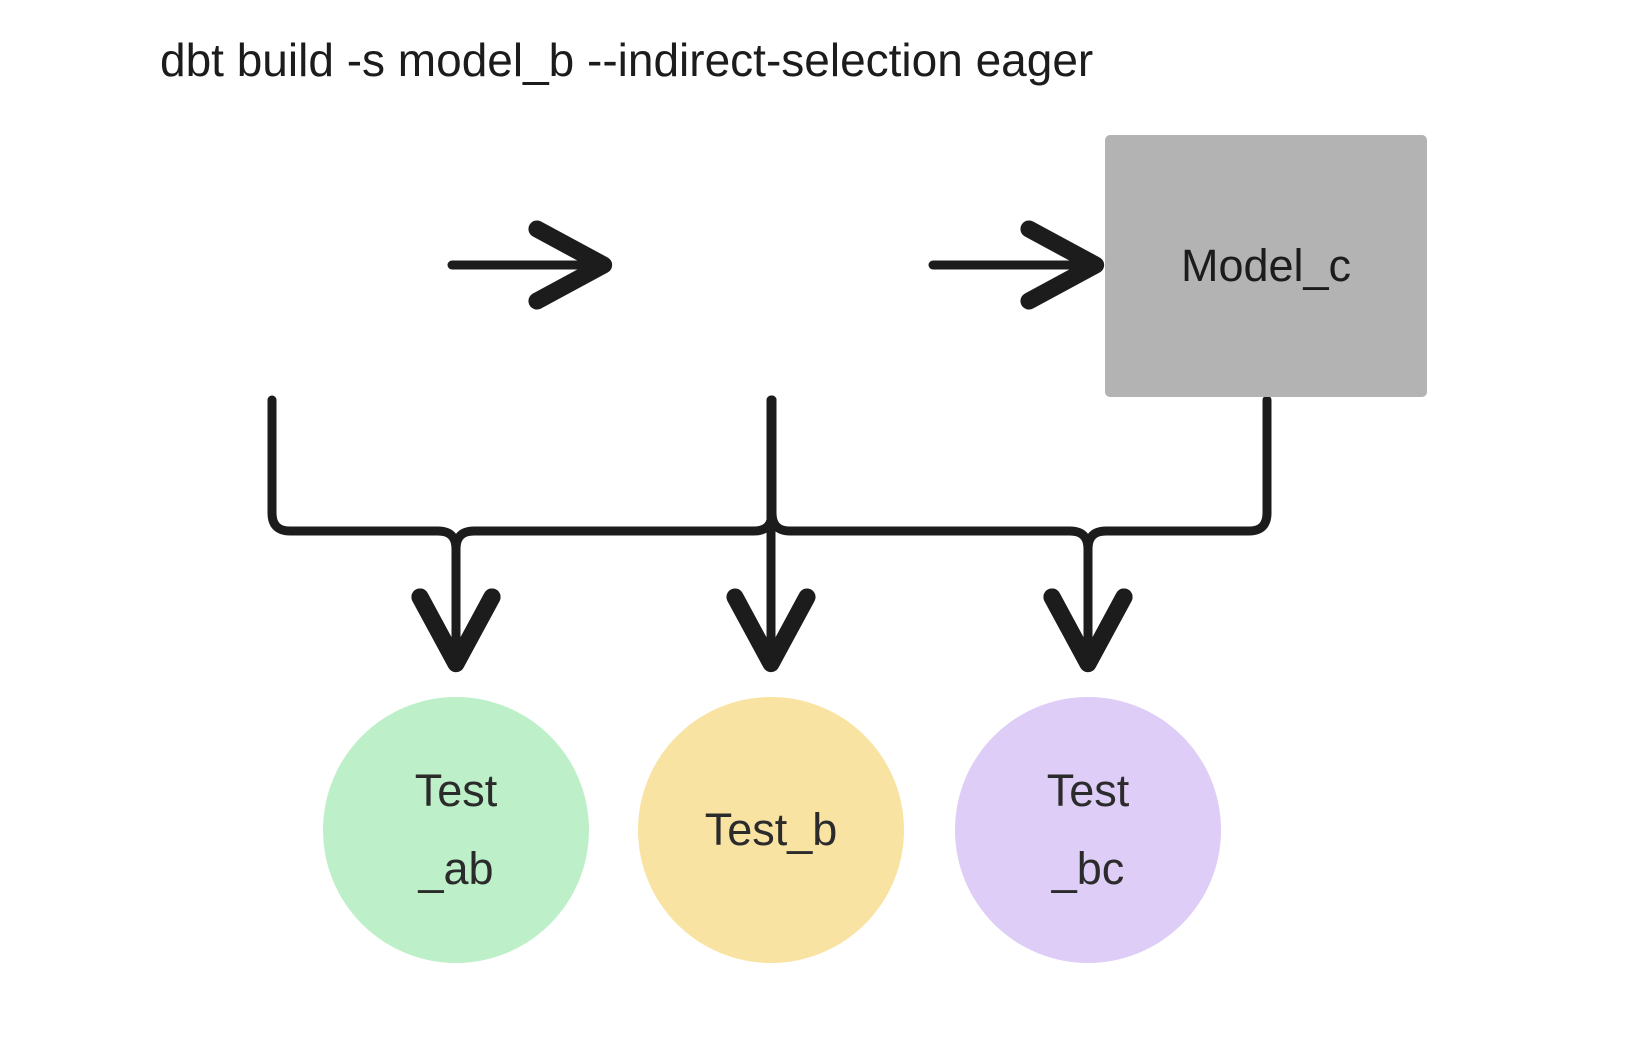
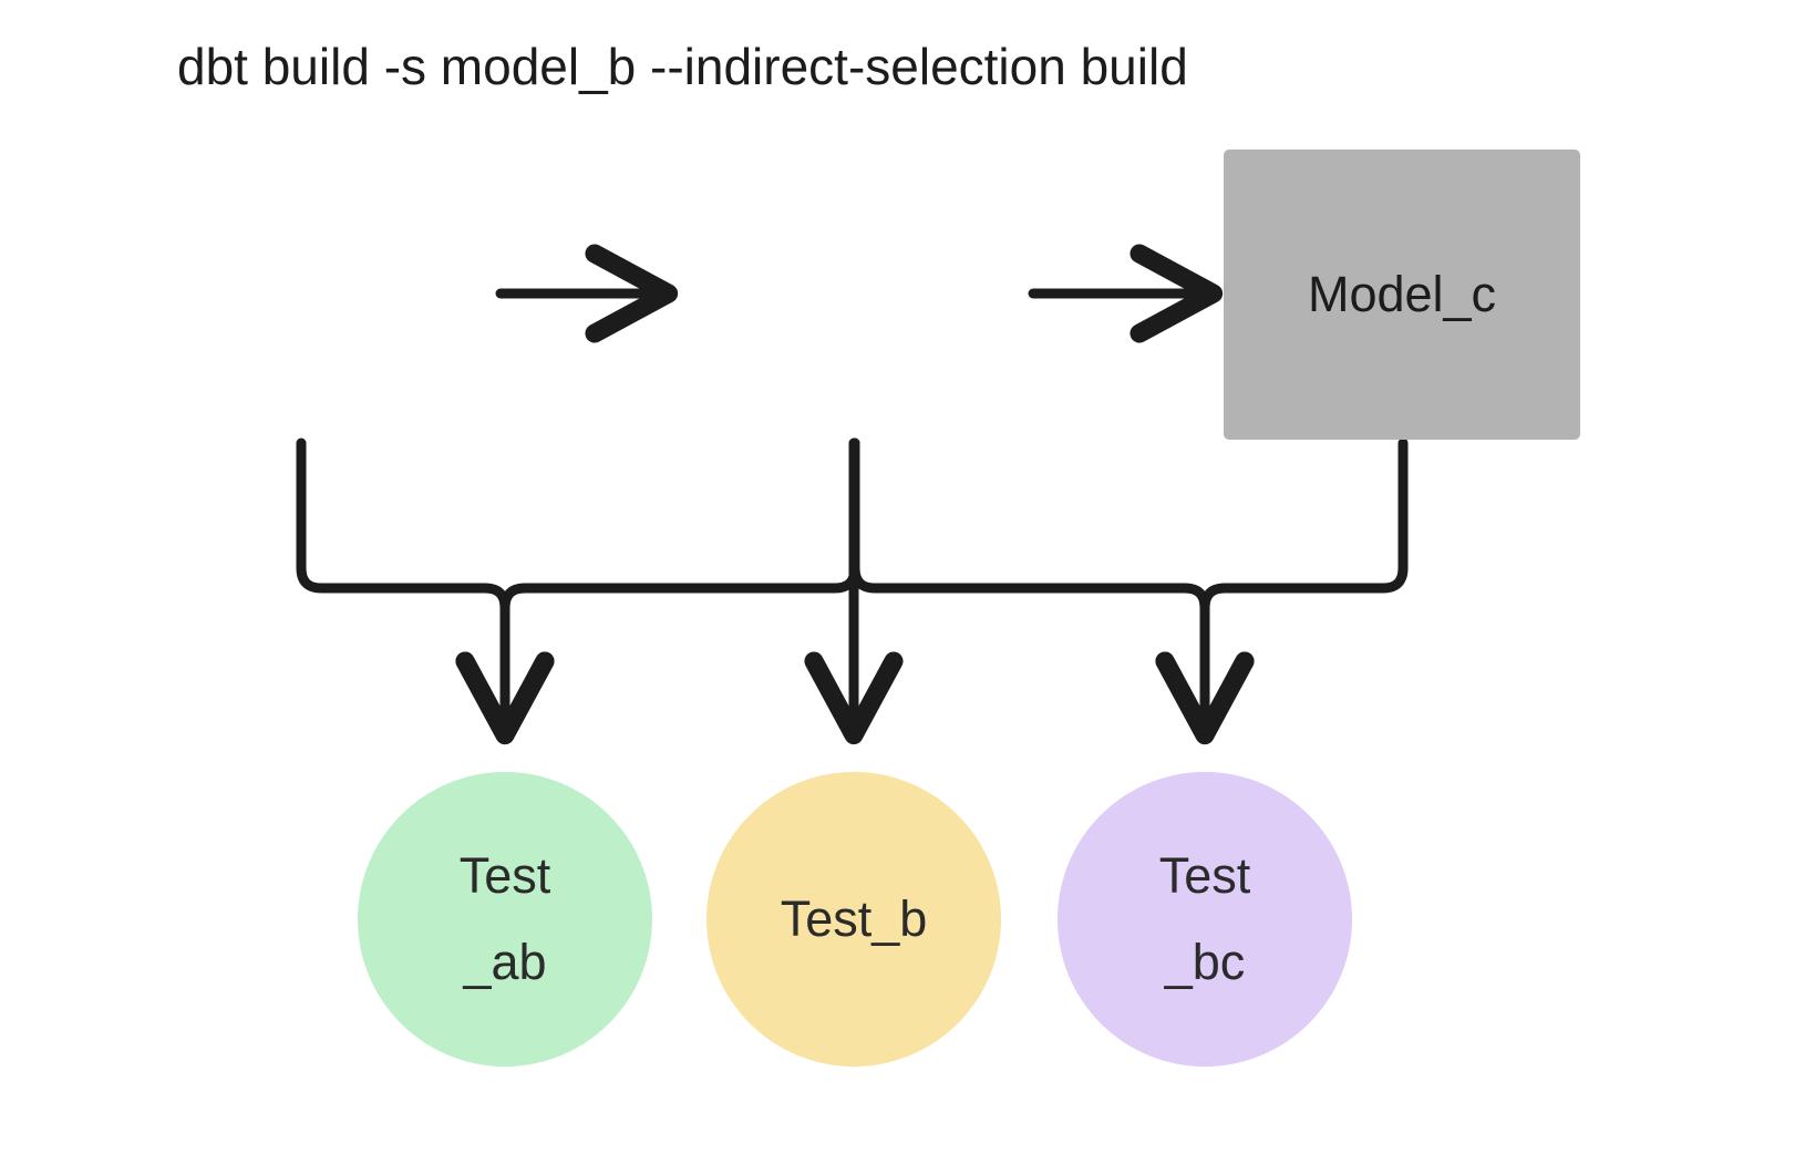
- dbt build -s model_b --indirect-selection eager
+ dbt build -s model_b --indirect-selection build
  Model_c
  Test
  _ab
  Test_b
  Test
  _bc
